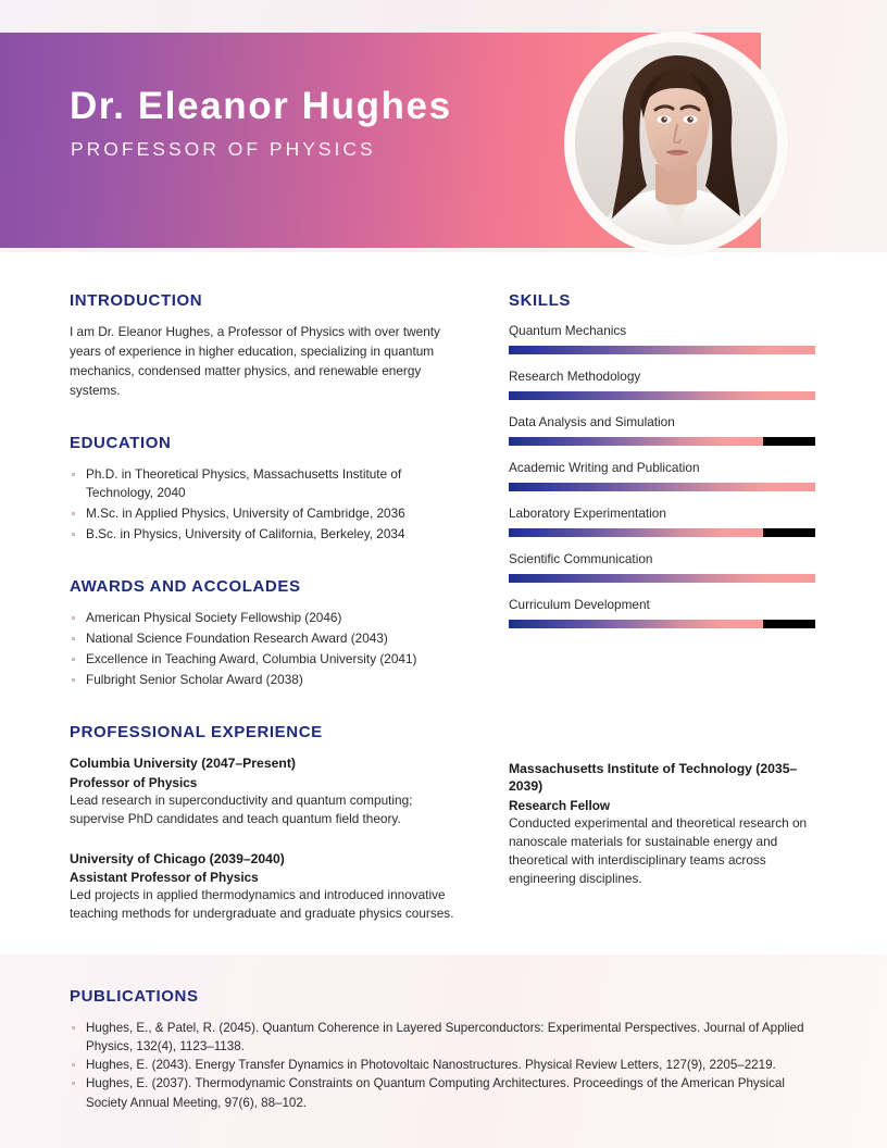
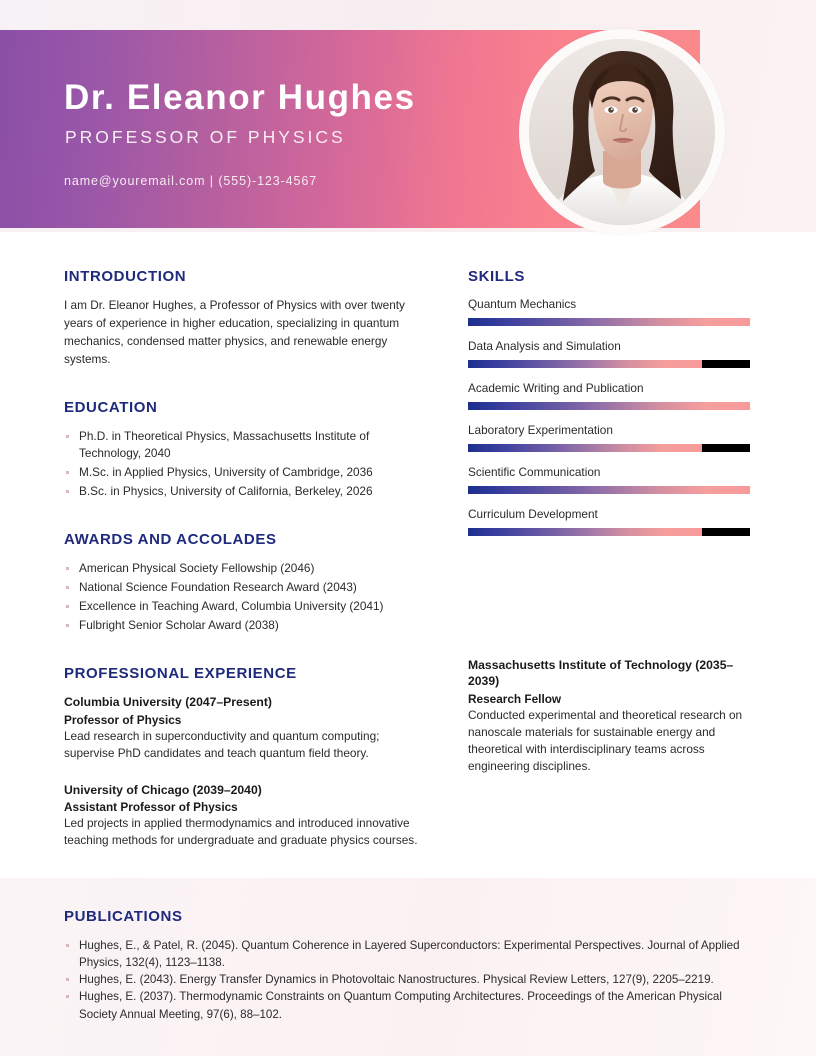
  Dr. Eleanor Hughes
  PROFESSOR OF PHYSICS
+ name@youremail.com | (555)-123-4567
  INTRODUCTION
  I am Dr. Eleanor Hughes, a Professor of Physics with over twenty years of experience in higher education, specializing in quantum mechanics, condensed matter physics, and renewable energy systems.
  EDUCATION
  Ph.D. in Theoretical Physics, Massachusetts Institute of Technology, 2040
  M.Sc. in Applied Physics, University of Cambridge, 2036
- B.Sc. in Physics, University of California, Berkeley, 2034
+ B.Sc. in Physics, University of California, Berkeley, 2026
  AWARDS AND ACCOLADES
  American Physical Society Fellowship (2046)
  National Science Foundation Research Award (2043)
  Excellence in Teaching Award, Columbia University (2041)
  Fulbright Senior Scholar Award (2038)
  PROFESSIONAL EXPERIENCE
  Columbia University (2047–Present)
  Professor of Physics
  Lead research in superconductivity and quantum computing; supervise PhD candidates and teach quantum field theory.
  University of Chicago (2039–2040)
  Assistant Professor of Physics
  Led projects in applied thermodynamics and introduced innovative teaching methods for undergraduate and graduate physics courses.
  SKILLS
  Quantum Mechanics
- Research Methodology
  Data Analysis and Simulation
  Academic Writing and Publication
  Laboratory Experimentation
  Scientific Communication
  Curriculum Development
  Massachusetts Institute of Technology (2035–2039)
  Research Fellow
  Conducted experimental and theoretical research on nanoscale materials for sustainable energy and theoretical with interdisciplinary teams across engineering disciplines.
  PUBLICATIONS
  Hughes, E., & Patel, R. (2045). Quantum Coherence in Layered Superconductors: Experimental Perspectives. Journal of Applied Physics, 132(4), 1123–1138.
  Hughes, E. (2043). Energy Transfer Dynamics in Photovoltaic Nanostructures. Physical Review Letters, 127(9), 2205–2219.
  Hughes, E. (2037). Thermodynamic Constraints on Quantum Computing Architectures. Proceedings of the American Physical Society Annual Meeting, 97(6), 88–102.
